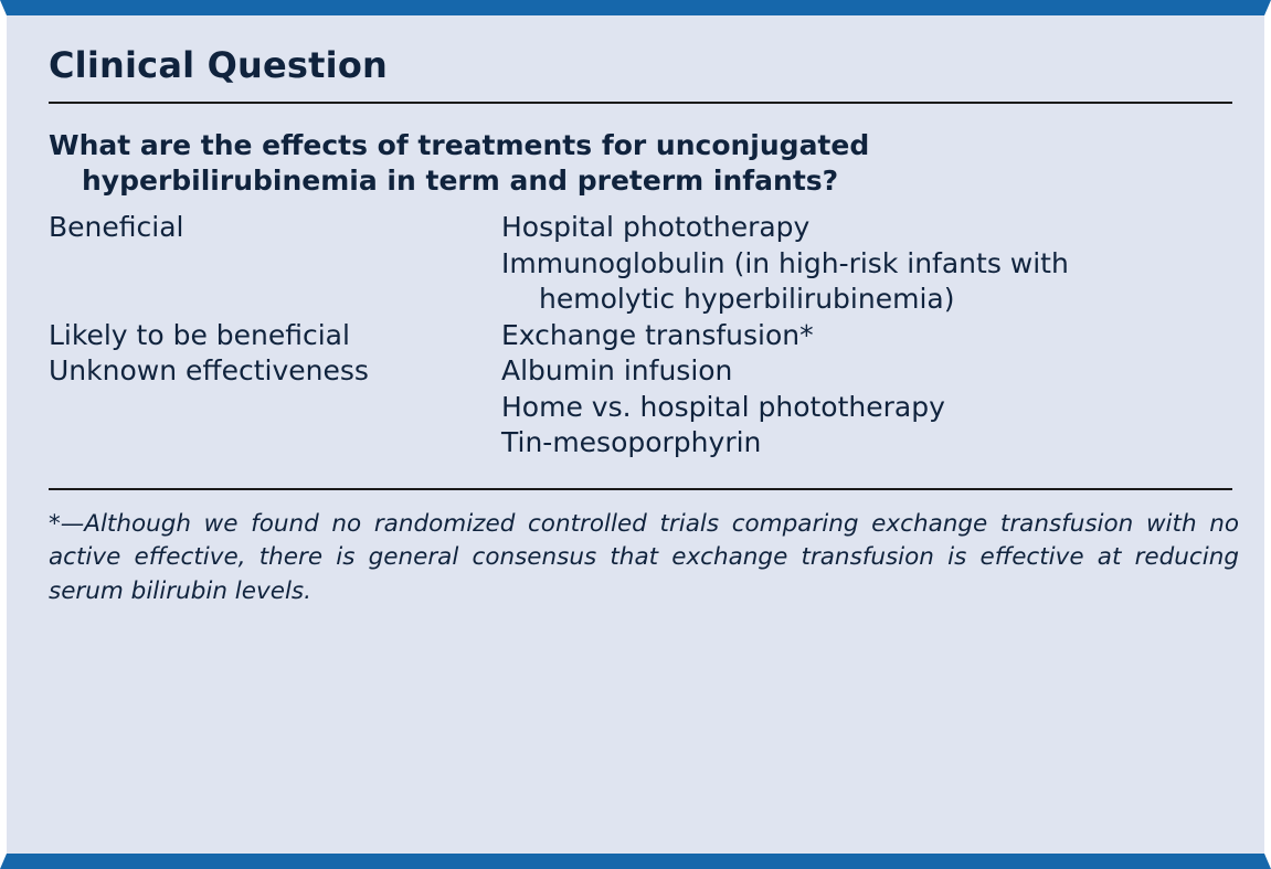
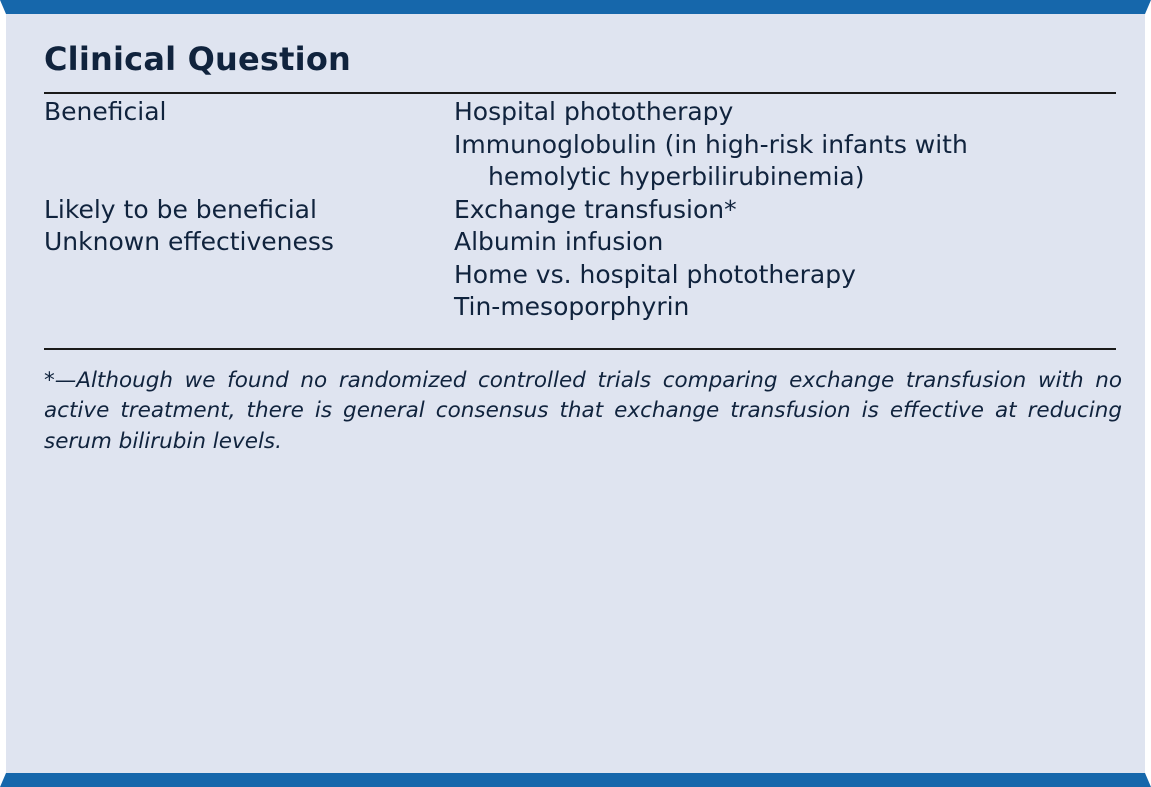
  Clinical Question
- What are the effects of treatments for unconjugated
- hyperbilirubinemia in term and preterm infants?
  Beneficial	Hospital phototherapy
  	Immunoglobulin (in high-risk infants with hemolytic hyperbilirubinemia)
  Likely to be beneficial	Exchange transfusion*
  Unknown effectiveness	Albumin infusion
  	Home vs. hospital phototherapy
  	Tin-mesoporphyrin
- *—Although we found no randomized controlled trials comparing exchange transfusion with no active effective, there is general consensus that exchange transfusion is effective at reducing serum bilirubin levels.
+ *—Although we found no randomized controlled trials comparing exchange transfusion with no active treatment, there is general consensus that exchange transfusion is effective at reducing serum bilirubin levels.
